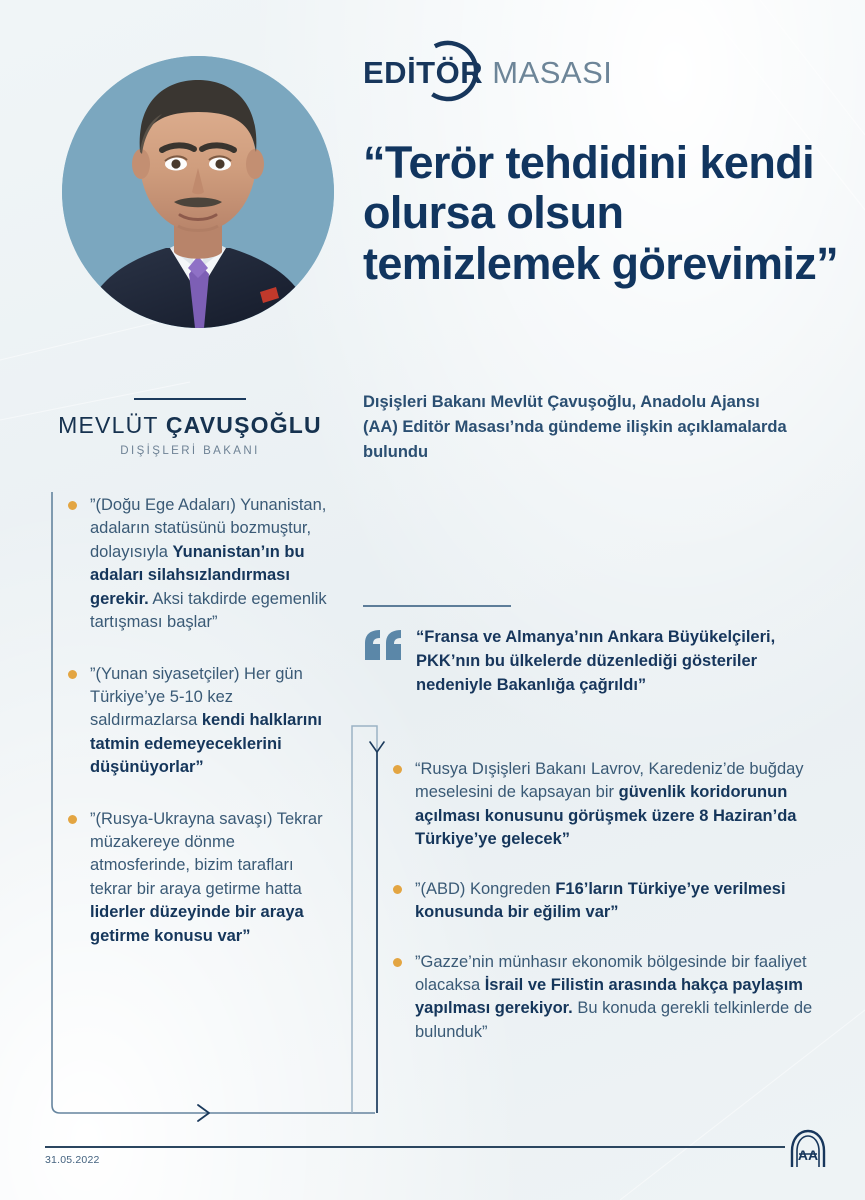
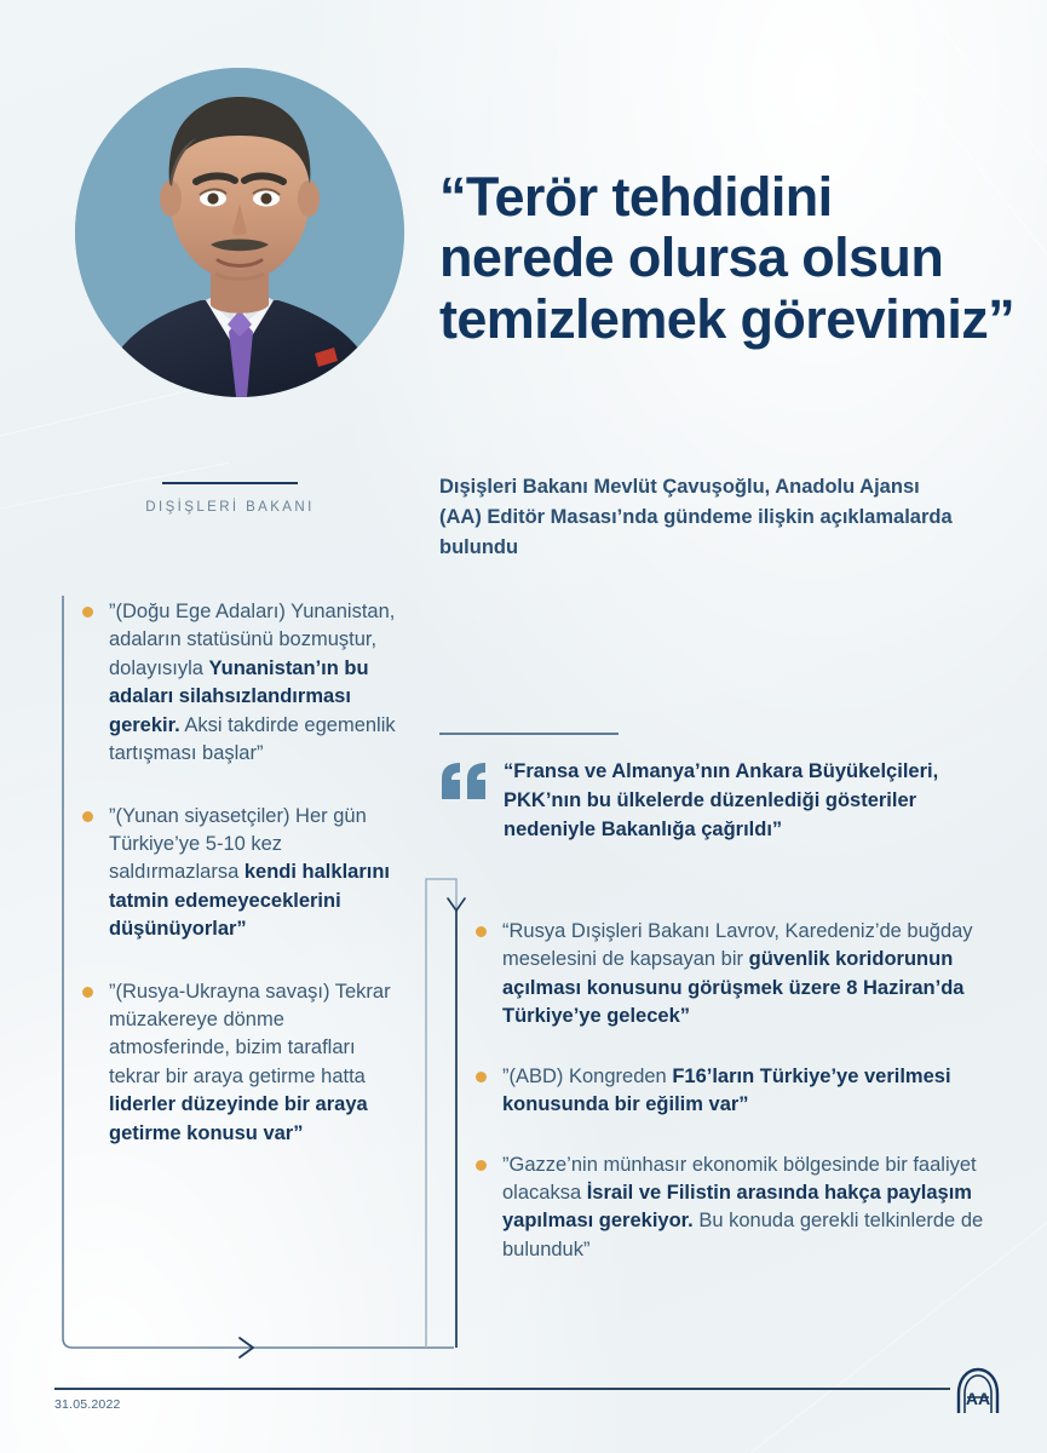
- EDİTÖR MASASI
- “Terör tehdidini kendi olursa olsun temizlemek görevimiz”
+ “Terör tehdidini nerede olursa olsun temizlemek görevimiz”
  Dışişleri Bakanı Mevlüt Çavuşoğlu, Anadolu Ajansı (AA) Editör Masası’nda gündeme ilişkin açıklamalarda bulundu
- MEVLÜT ÇAVUŞOĞLU
  DIŞİŞLERİ BAKANI
  ”(Doğu Ege Adaları) Yunanistan, adaların statüsünü bozmuştur, dolayısıyla Yunanistan’ın bu adaları silahsızlandırması gerekir. Aksi takdirde egemenlik tartışması başlar”
  ”(Yunan siyasetçiler) Her gün Türkiye’ye 5-10 kez saldırmazlarsa kendi halklarını tatmin edemeyeceklerini düşünüyorlar”
  ”(Rusya-Ukrayna savaşı) Tekrar müzakereye dönme atmosferinde, bizim tarafları tekrar bir araya getirme hatta liderler düzeyinde bir araya getirme konusu var”
  “Fransa ve Almanya’nın Ankara Büyükelçileri, PKK’nın bu ülkelerde düzenlediği gösteriler nedeniyle Bakanlığa çağrıldı”
  “Rusya Dışişleri Bakanı Lavrov, Karedeniz’de buğday meselesini de kapsayan bir güvenlik koridorunun açılması konusunu görüşmek üzere 8 Haziran’da Türkiye’ye gelecek”
  ”(ABD) Kongreden F16’ların Türkiye’ye verilmesi konusunda bir eğilim var”
  ”Gazze’nin münhasır ekonomik bölgesinde bir faaliyet olacaksa İsrail ve Filistin arasında hakça paylaşım yapılması gerekiyor. Bu konuda gerekli telkinlerde de bulunduk”
  31.05.2022
  AA
